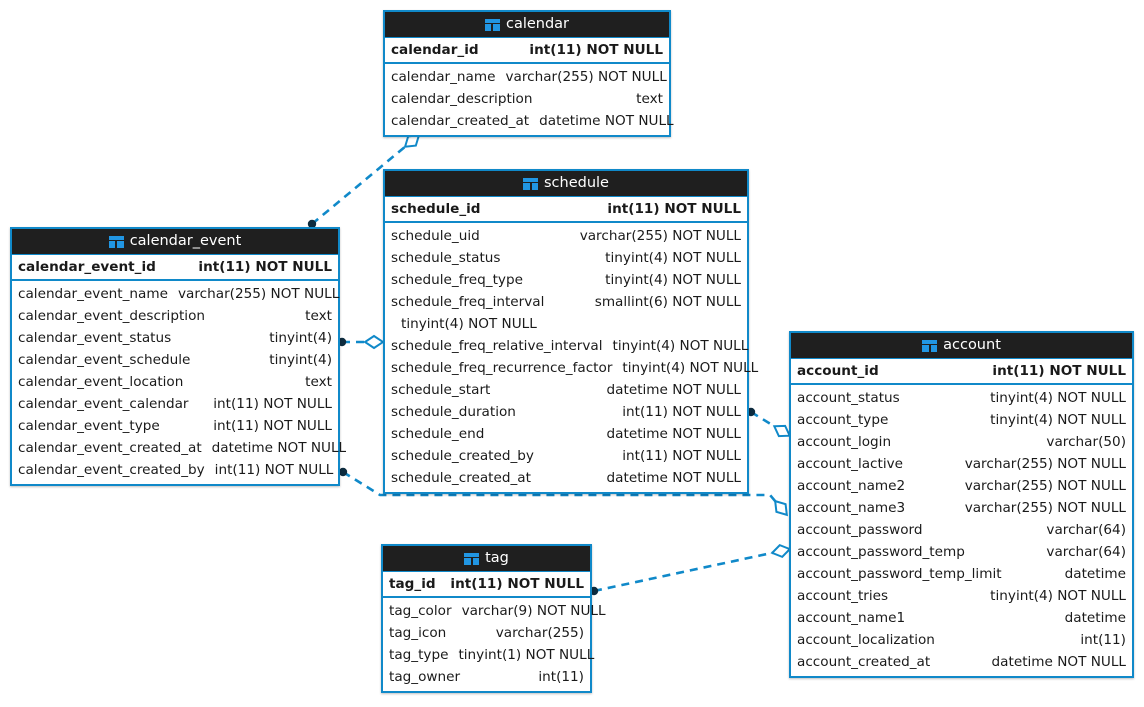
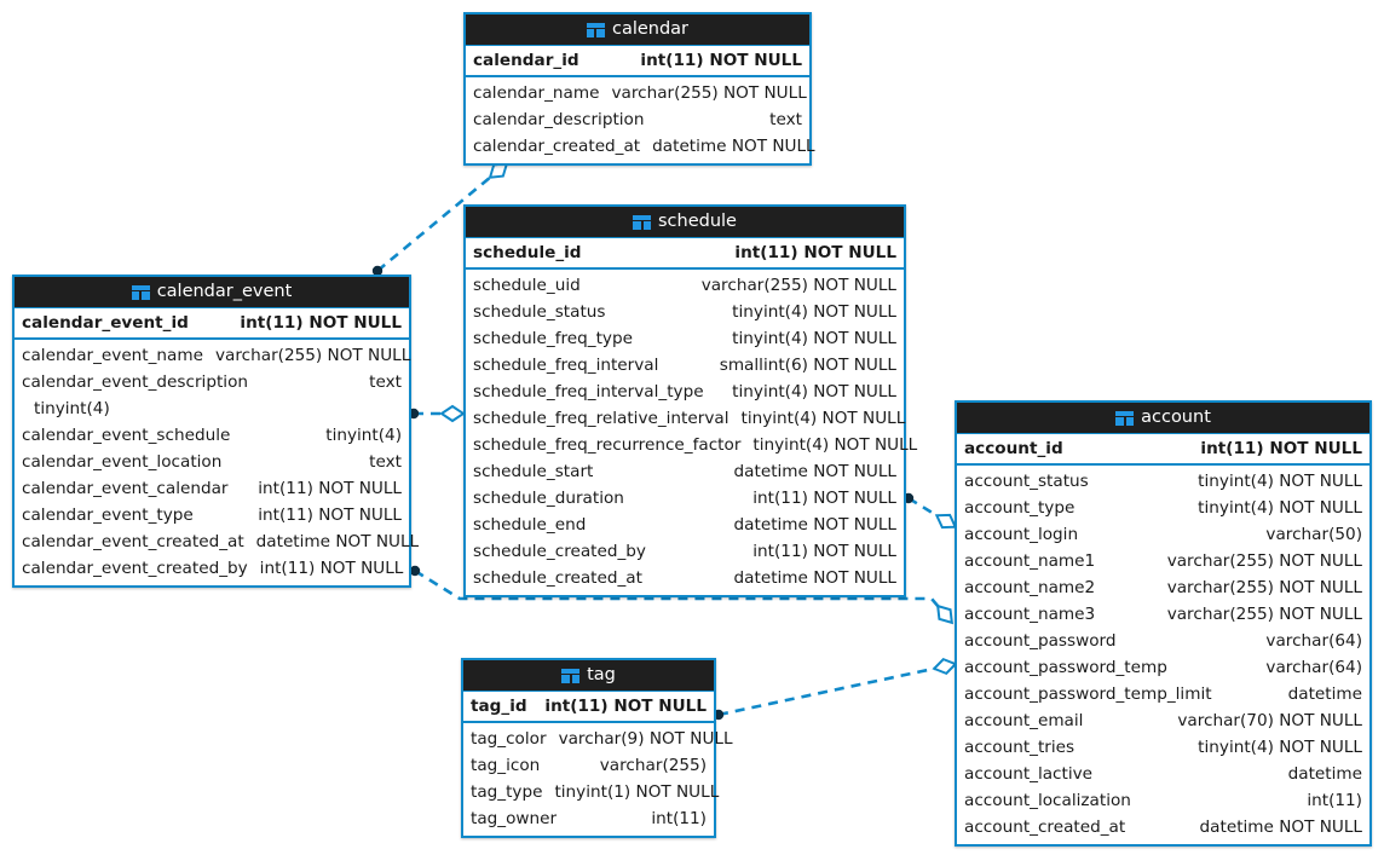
  calendar
  calendar_id
  int(11) NOT NULL
  calendar_name
  varchar(255) NOT NULL
  calendar_description
  text
  calendar_created_at
  datetime NOT NULL
  schedule
  schedule_id
  int(11) NOT NULL
  schedule_uid
  varchar(255) NOT NULL
  schedule_status
  tinyint(4) NOT NULL
  schedule_freq_type
  tinyint(4) NOT NULL
  schedule_freq_interval
  smallint(6) NOT NULL
+ schedule_freq_interval_type
  tinyint(4) NOT NULL
  schedule_freq_relative_interval
  tinyint(4) NOT NULL
  schedule_freq_recurrence_factor
  tinyint(4) NOT NULL
  schedule_start
  datetime NOT NULL
  schedule_duration
  int(11) NOT NULL
  schedule_end
  datetime NOT NULL
  schedule_created_by
  int(11) NOT NULL
  schedule_created_at
  datetime NOT NULL
  calendar_event
  calendar_event_id
  int(11) NOT NULL
  calendar_event_name
  varchar(255) NOT NULL
  calendar_event_description
  text
- calendar_event_status
  tinyint(4)
  calendar_event_schedule
  tinyint(4)
  calendar_event_location
  text
  calendar_event_calendar
  int(11) NOT NULL
  calendar_event_type
  int(11) NOT NULL
  calendar_event_created_at
  datetime NOT NULL
  calendar_event_created_by
  int(11) NOT NULL
  account
  account_id
  int(11) NOT NULL
  account_status
  tinyint(4) NOT NULL
  account_type
  tinyint(4) NOT NULL
  account_login
  varchar(50)
- account_lactive
+ account_name1
  varchar(255) NOT NULL
  account_name2
  varchar(255) NOT NULL
  account_name3
  varchar(255) NOT NULL
  account_password
  varchar(64)
  account_password_temp
  varchar(64)
  account_password_temp_limit
  datetime
+ account_email
+ varchar(70) NOT NULL
  account_tries
  tinyint(4) NOT NULL
- account_name1
+ account_lactive
  datetime
  account_localization
  int(11)
  account_created_at
  datetime NOT NULL
  tag
  tag_id
  int(11) NOT NULL
  tag_color
  varchar(9) NOT NULL
  tag_icon
  varchar(255)
  tag_type
  tinyint(1) NOT NULL
  tag_owner
  int(11)
